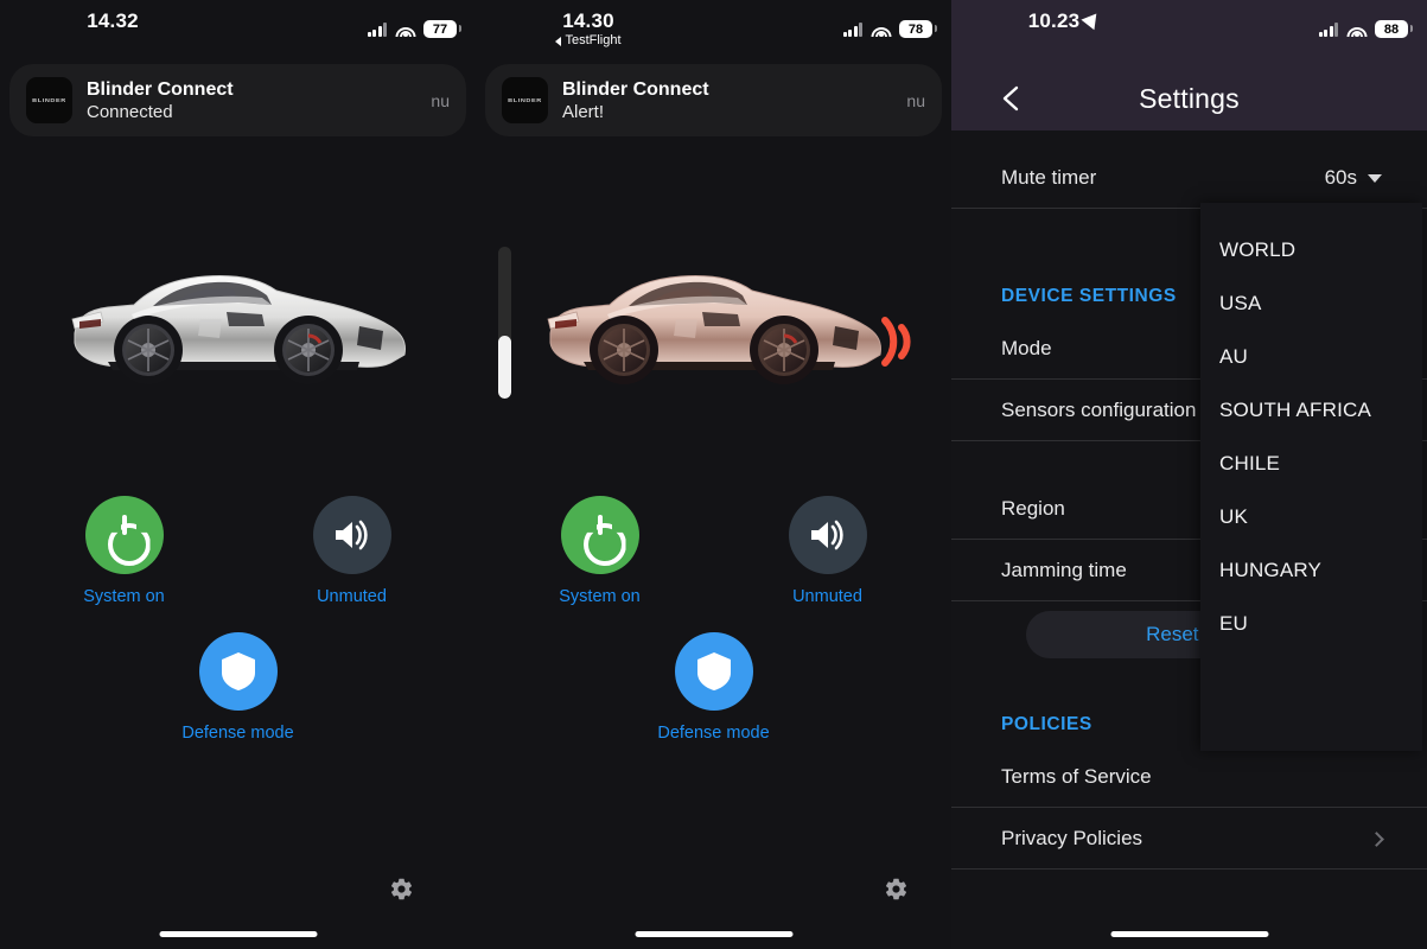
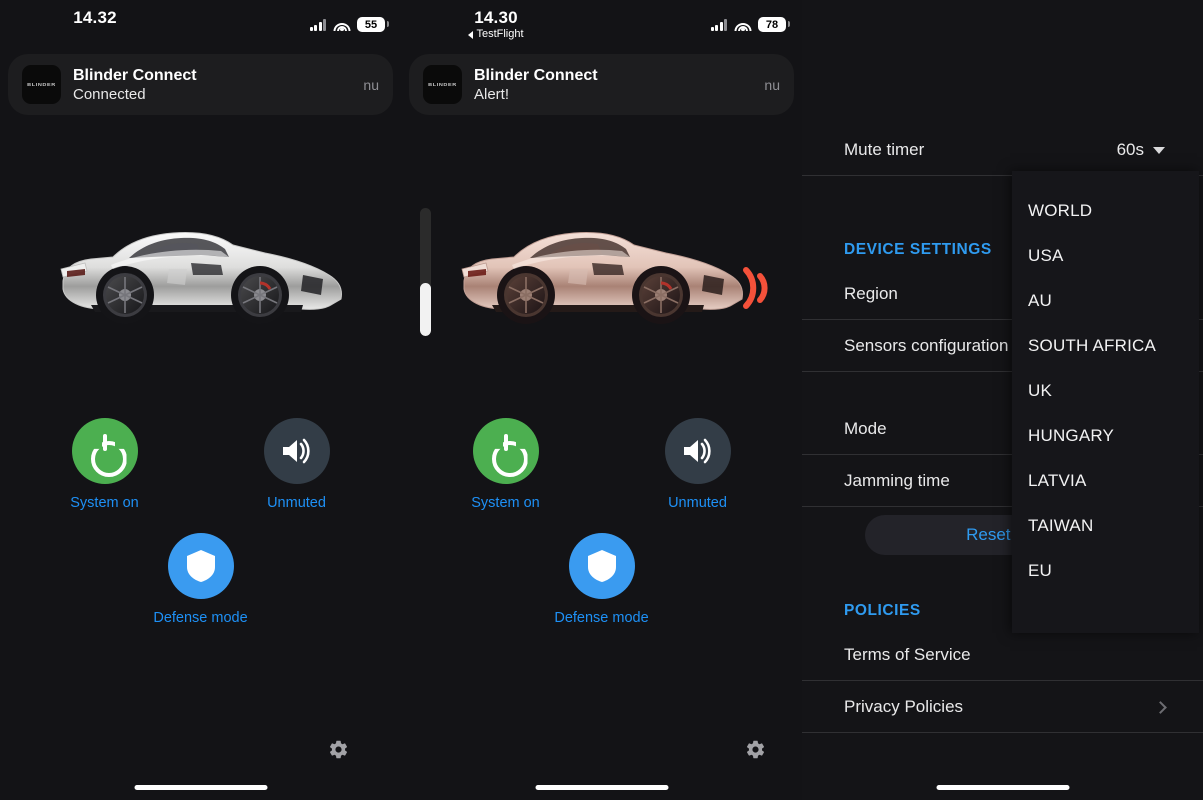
  14.32
- 77
+ 55
  Blinder Connect
  Connected
  nu
  System on
  Unmuted
  Defense mode
  14.30
  TestFlight
  78
  Blinder Connect
  Alert!
  nu
  System on
  Unmuted
  Defense mode
- 10.23
- 88
- Settings
  Mute timer
  60s
  DEVICE SETTINGS
- Mode
+ Region
  Sensors configuration
- Region
+ Mode
  Jamming time
  POLICIES
  Terms of Service
  Privacy Policies
  WORLD
  USA
  AU
  SOUTH AFRICA
- CHILE
  UK
  HUNGARY
+ LATVIA
+ TAIWAN
  EU
